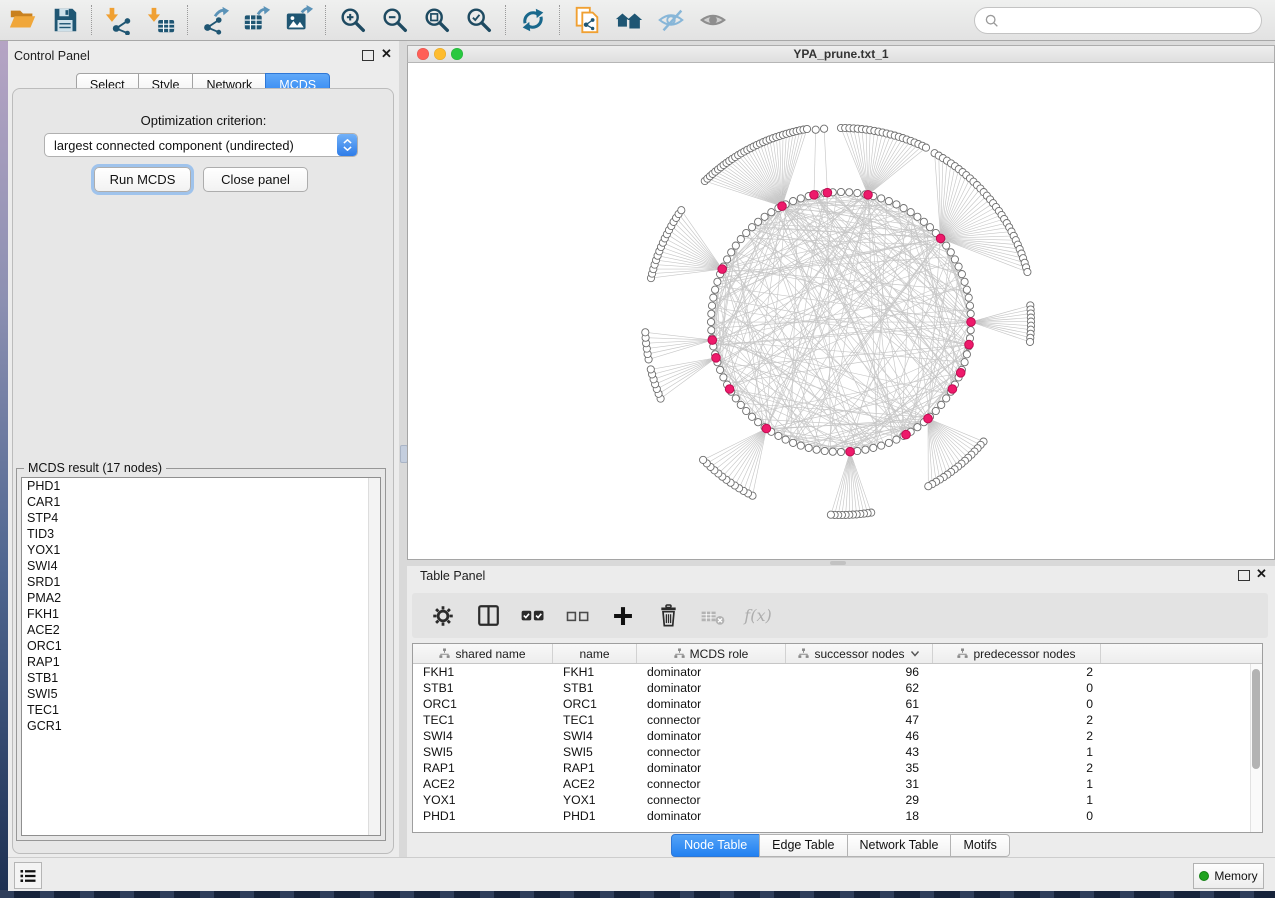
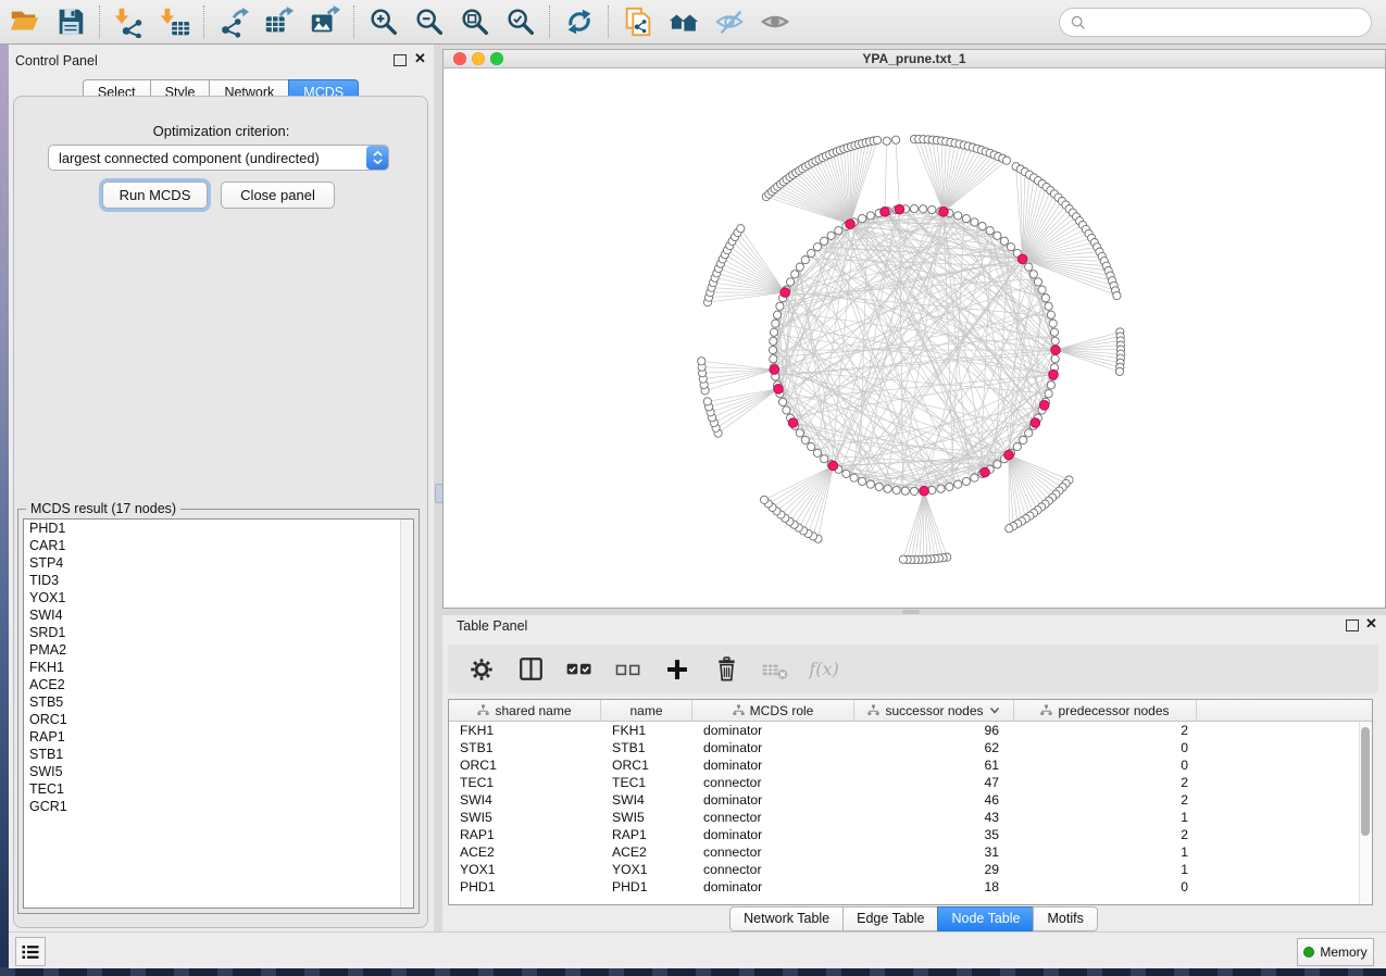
  Control Panel
  ✕
  Select
  Style
  Network
  MCDS
  Optimization criterion:
  largest connected component (undirected)
  Run MCDS
  Close panel
  MCDS result (17 nodes)
  PHD1
  CAR1
  STP4
  TID3
  YOX1
  SWI4
  SRD1
  PMA2
  FKH1
  ACE2
+ STB5
  ORC1
  RAP1
  STB1
  SWI5
  TEC1
  GCR1
  YPA_prune.txt_1
  Table Panel
  ✕
  f(x)
  shared name
  name
  MCDS role
  successor nodes
  predecessor nodes
  FKH1
  FKH1
  dominator
  96
  2
  STB1
  STB1
  dominator
  62
  0
  ORC1
  ORC1
  dominator
  61
  0
  TEC1
  TEC1
  connector
  47
  2
  SWI4
  SWI4
  dominator
  46
  2
  SWI5
  SWI5
  connector
  43
  1
  RAP1
  RAP1
  dominator
  35
  2
  ACE2
  ACE2
  connector
  31
  1
  YOX1
  YOX1
  connector
  29
  1
  PHD1
  PHD1
  dominator
  18
  0
- Node Table
+ Network Table
  Edge Table
- Network Table
+ Node Table
  Motifs
  Memory
